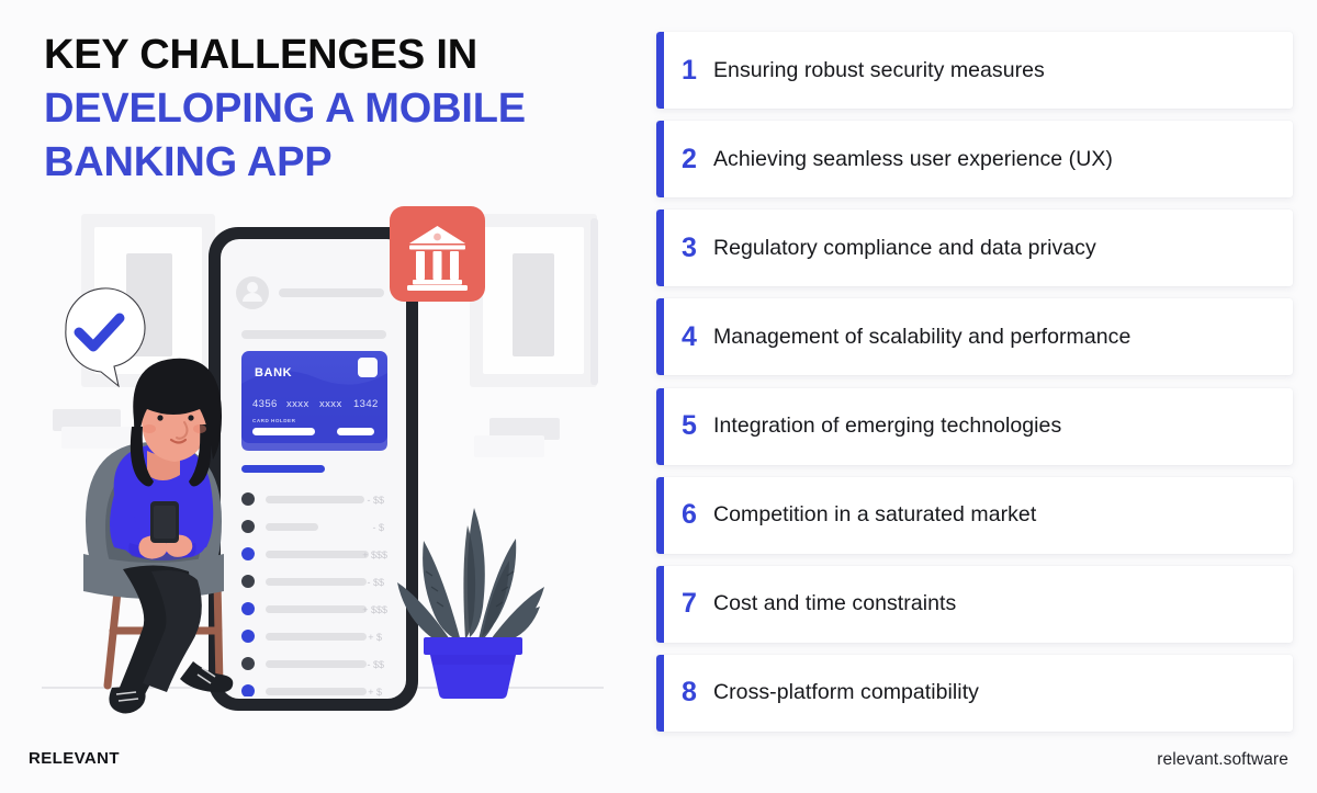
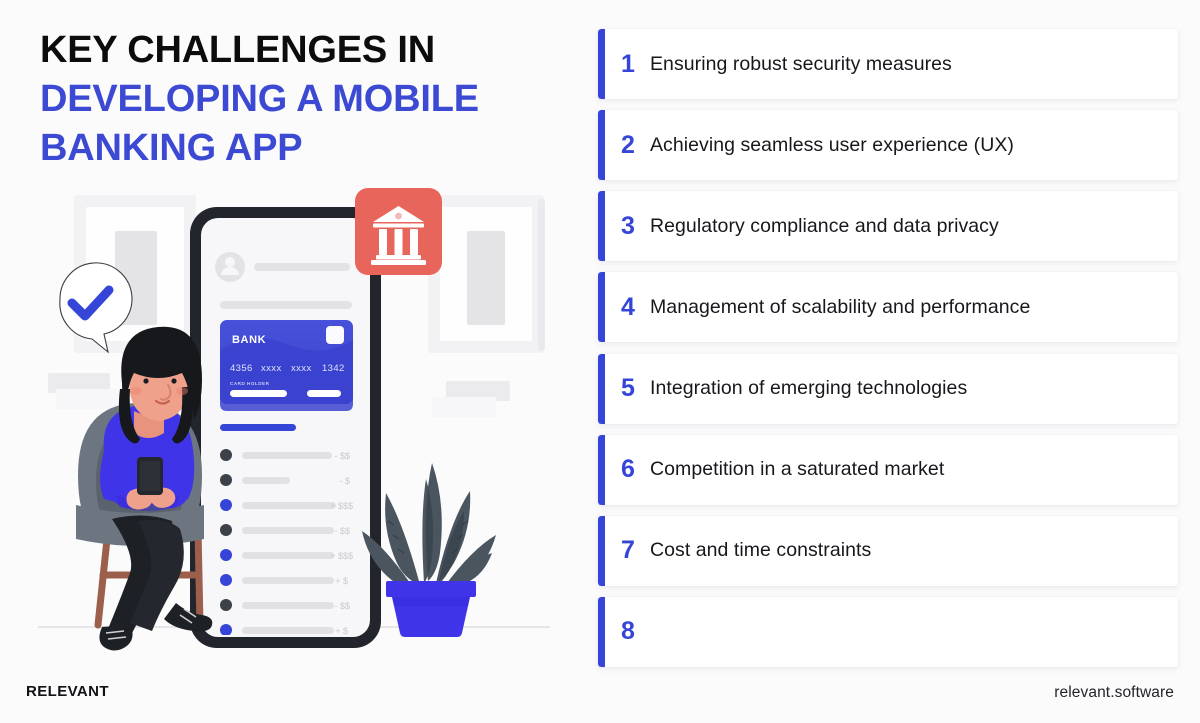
  KEY CHALLENGES IN
  DEVELOPING A MOBILE
  BANKING APP
  BANK
  4356
  xxxx
  xxxx
  1342
  - $$
  - $
  + $$$
  - $$
  + $$$
  + $
  - $$
  + $
  1
  Ensuring robust security measures
  2
  Achieving seamless user experience (UX)
  3
  Regulatory compliance and data privacy
  4
  Management of scalability and performance
  5
  Integration of emerging technologies
  6
  Competition in a saturated market
  7
  Cost and time constraints
  8
- Cross-platform compatibility
  RELEVANT
  relevant.software
